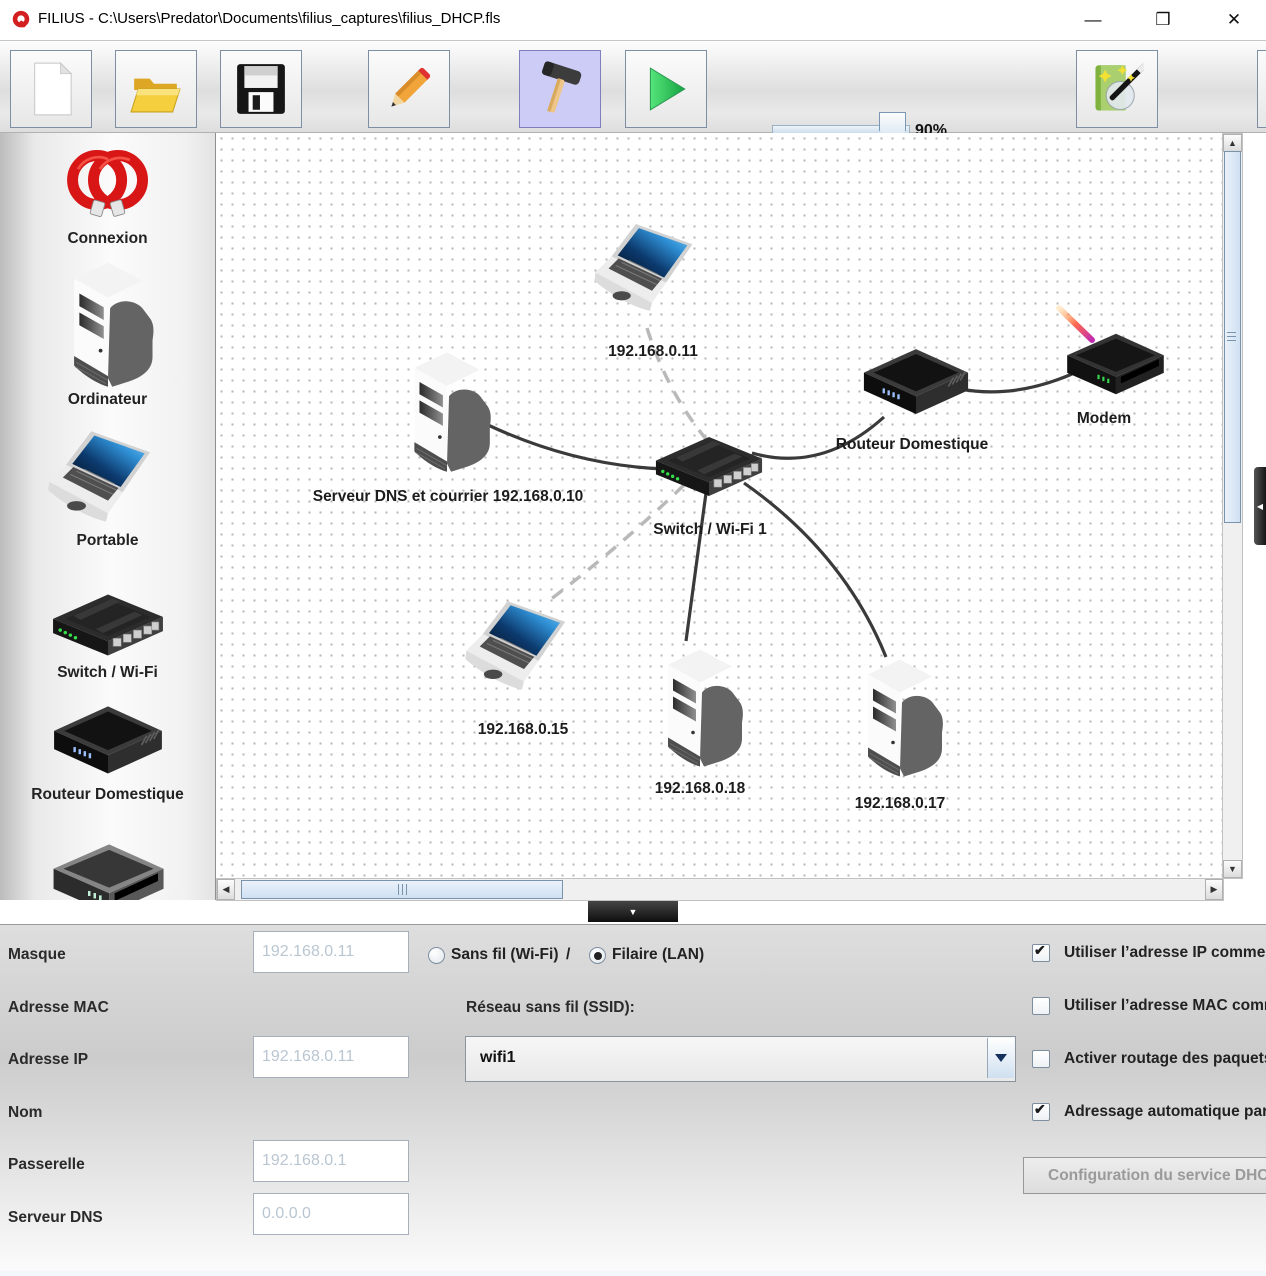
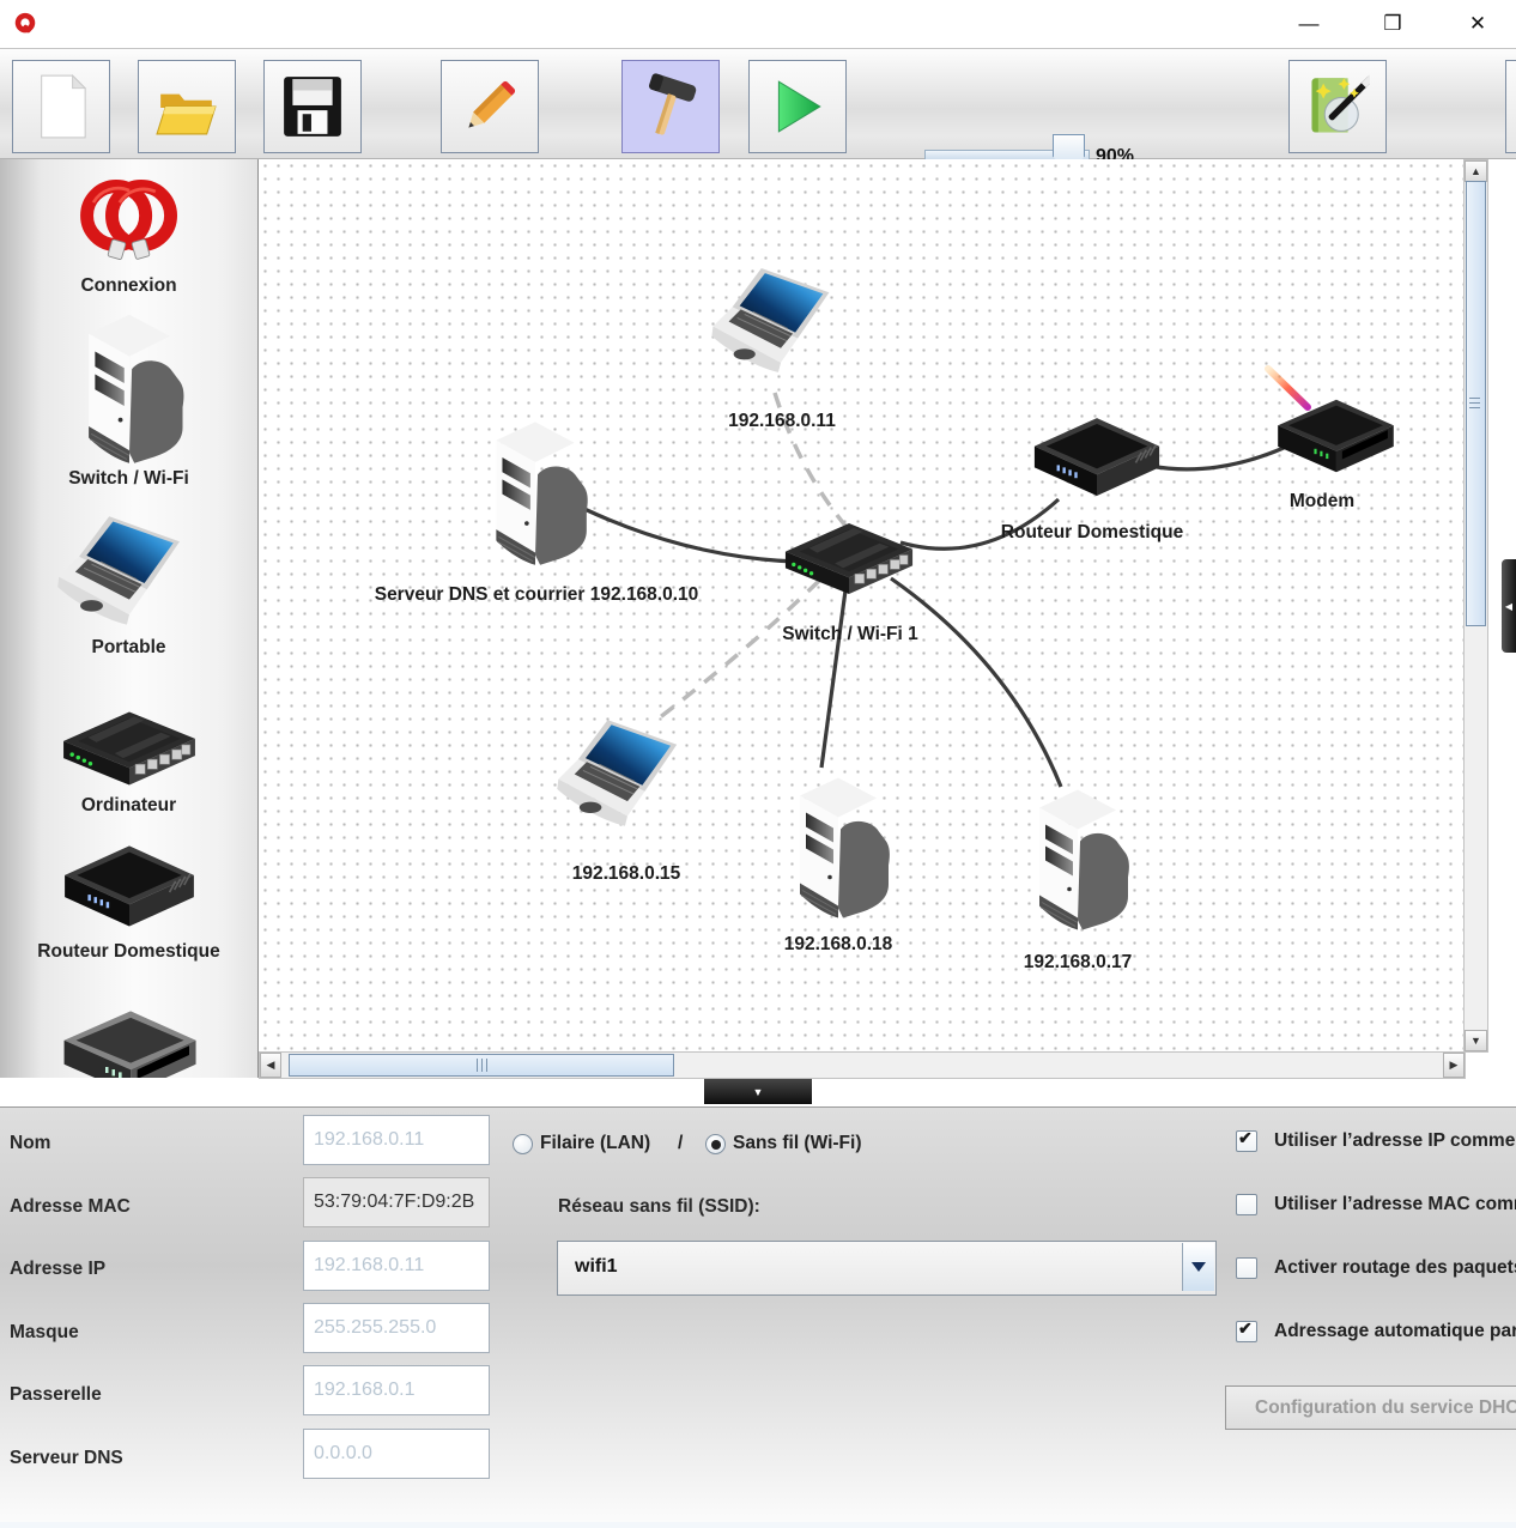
- FILIUS - C:\Users\Predator\Documents\filius_captures\filius_DHCP.fls
  —
  ❒
  ✕
  90%
  Connexion
- Ordinateur
+ Switch / Wi-Fi
  Portable
- Switch / Wi-Fi
+ Ordinateur
  Routeur Domestique
  192.168.0.11
  Serveur DNS et courrier 192.168.0.10
  Switch / Wi-Fi 1
  Routeur Domestique
  Modem
  192.168.0.15
  192.168.0.18
  192.168.0.17
  ▲
  ▼
  ◀
  ◀
  ▶
  ▼
- Masque
+ Nom
  192.168.0.11
  Adresse MAC
+ 53:79:04:7F:D9:2B
  Adresse IP
  192.168.0.11
- Nom
+ Masque
+ 255.255.255.0
  Passerelle
  192.168.0.1
  Serveur DNS
  0.0.0.0
- Sans fil (Wi-Fi)
+ Filaire (LAN)
  /
- Filaire (LAN)
+ Sans fil (Wi-Fi)
  Réseau sans fil (SSID):
  wifi1
  Utiliser l’adresse IP comme
  Utiliser l’adresse MAC com
  Activer routage des paquet
  Adressage automatique par
  Configuration du service DHC
